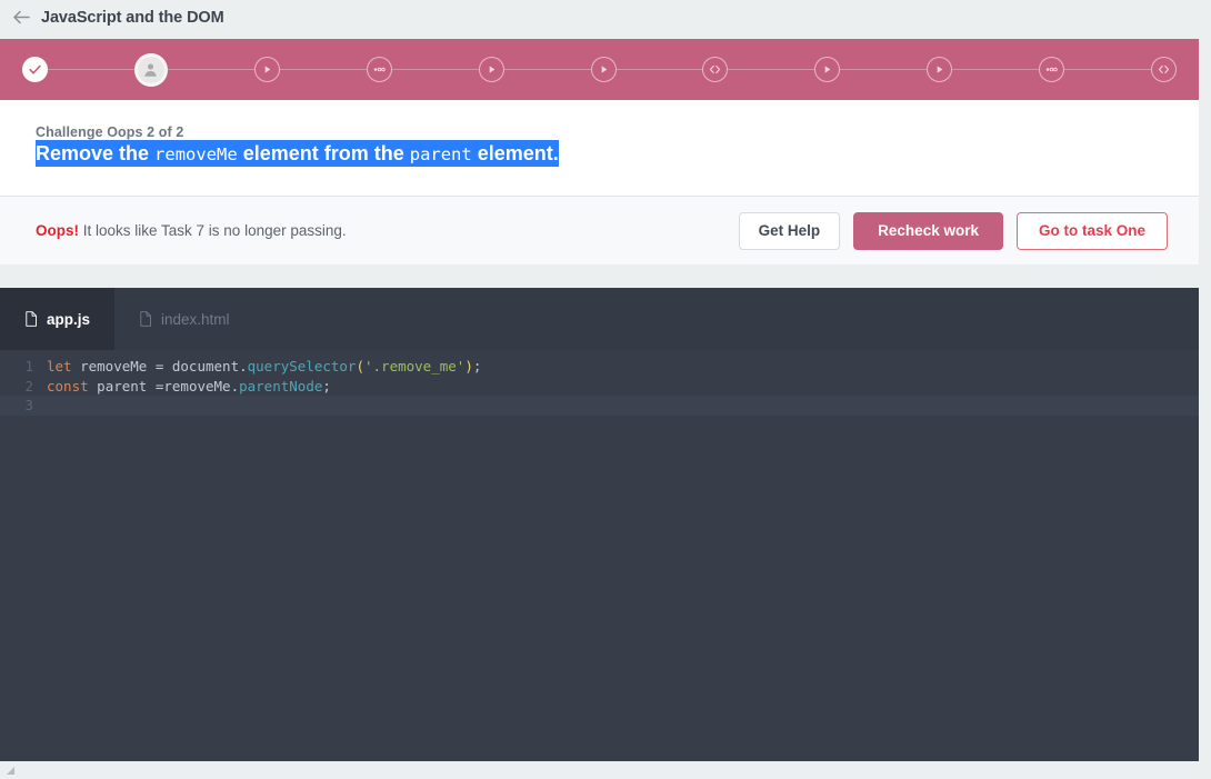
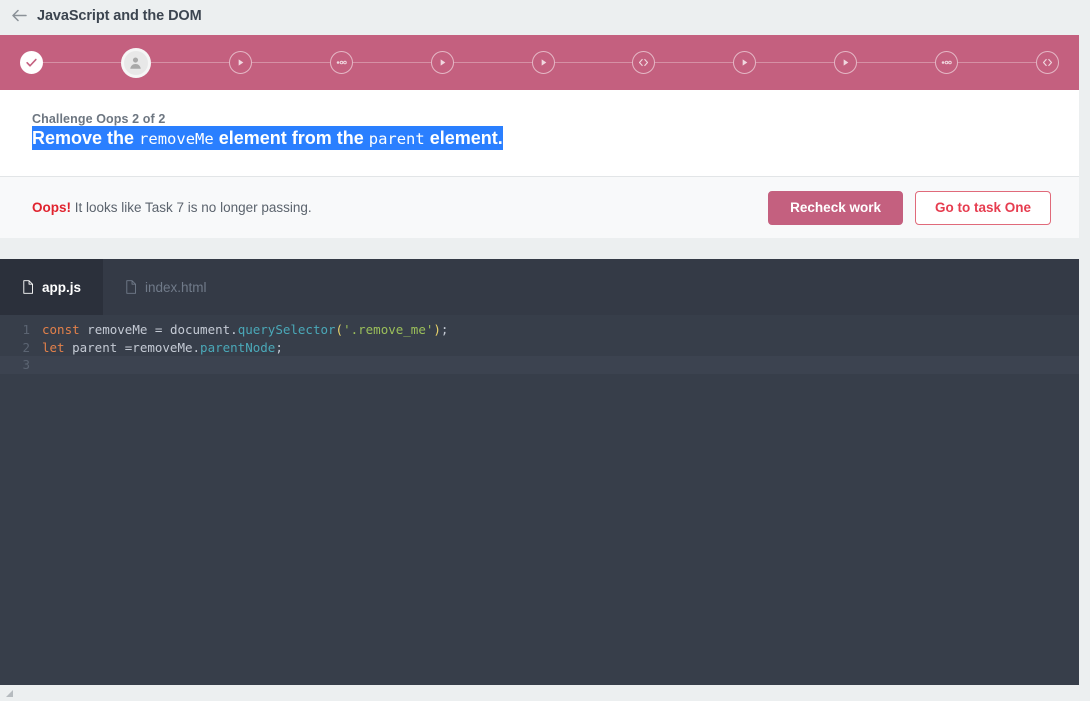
  JavaScript and the DOM
  Challenge Oops 2 of 2
  Remove the removeMe element from the parent element.
  Oops! It looks like Task 7 is no longer passing.
- Get Help
  Recheck work
  Go to task One
  app.js
  index.html
  1
- let removeMe = document.querySelector('.remove_me');
+ const removeMe = document.querySelector('.remove_me');
  2
- const parent =removeMe.parentNode;
+ let parent =removeMe.parentNode;
  3
